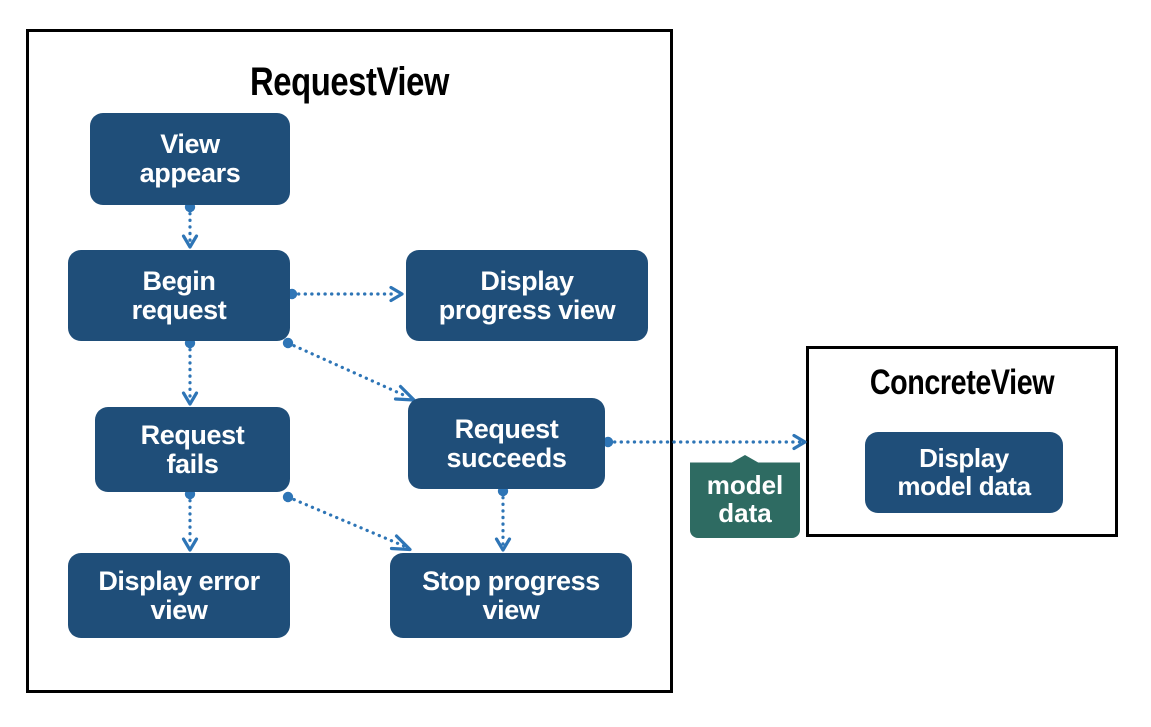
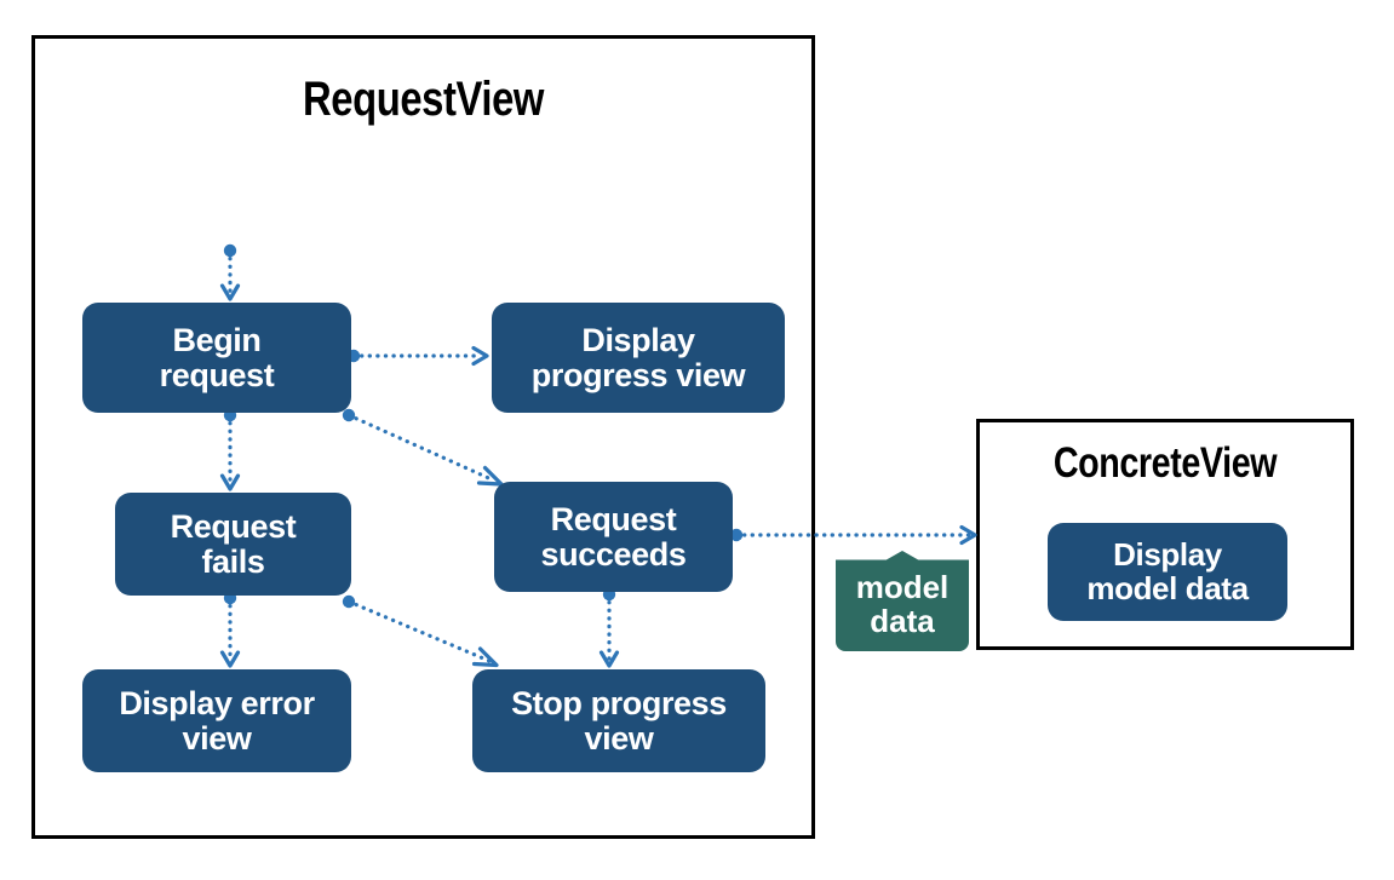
  RequestView
  ConcreteView
- View
- appears
  Begin
  request
  Display
  progress view
  Request
  fails
  Request
  succeeds
  Display error
  view
  Stop progress
  view
  Display
  model data
  model
  data
